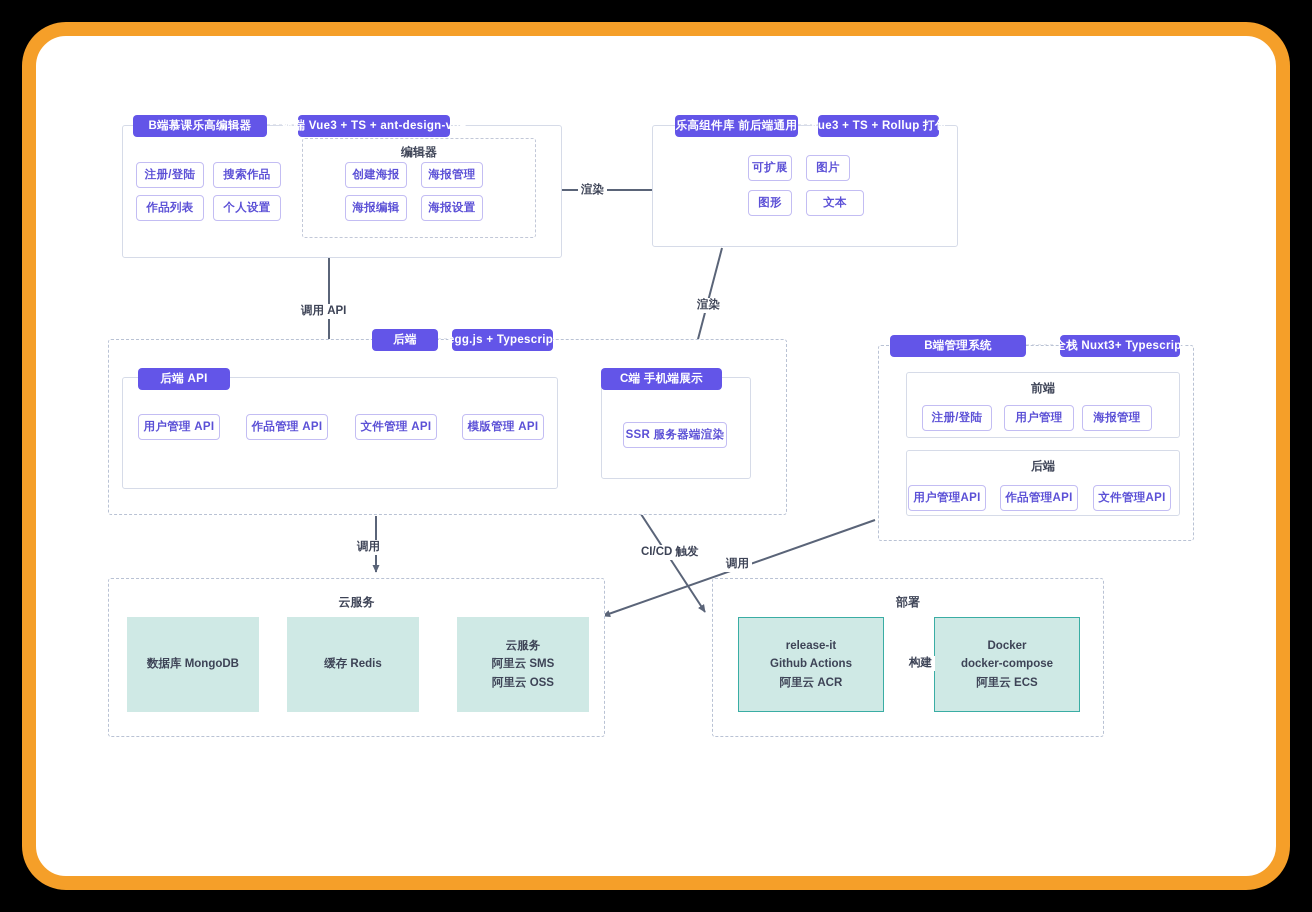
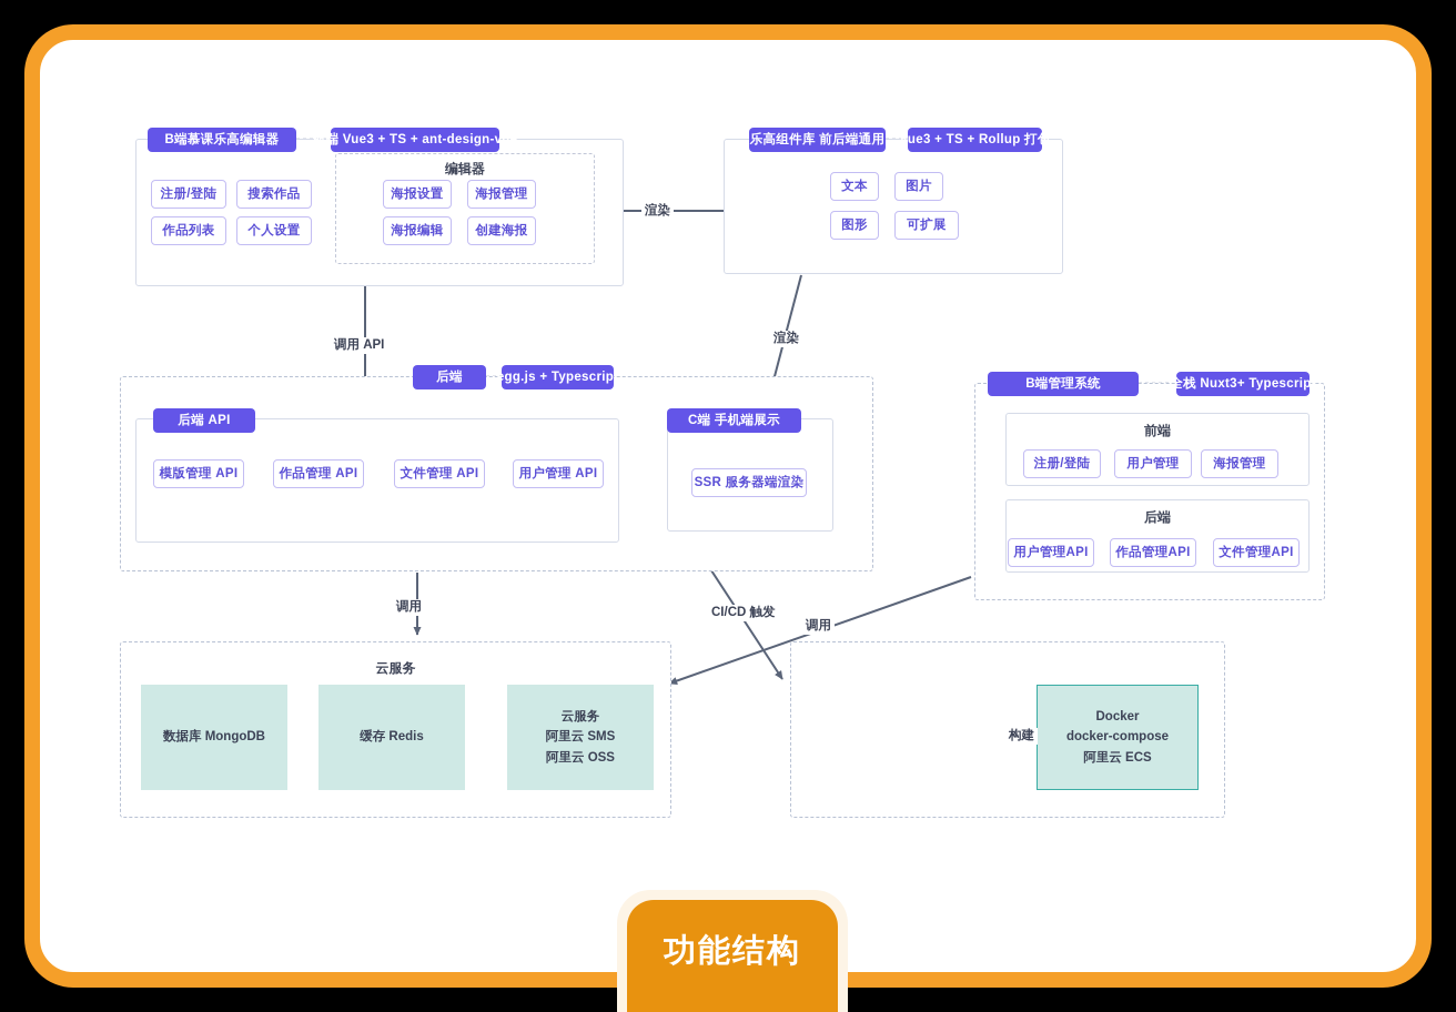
  B端慕课乐高编辑器
  前端 Vue3 + TS + ant-design-vue
  注册/登陆
  搜索作品
  作品列表
  个人设置
  编辑器
- 创建海报
+ 海报设置
  海报管理
  海报编辑
- 海报设置
+ 创建海报
  乐高组件库 前后端通用
  Vue3 + TS + Rollup 打包
- 可扩展
+ 文本
  图片
  图形
- 文本
+ 可扩展
  后端
  egg.js + Typescript
  后端 API
- 用户管理 API
+ 模版管理 API
  作品管理 API
  文件管理 API
- 模版管理 API
+ 用户管理 API
  C端 手机端展示
  SSR 服务器端渲染
  B端管理系统
  全栈 Nuxt3+ Typescript
  前端
  注册/登陆
  用户管理
  海报管理
  后端
  用户管理API
  作品管理API
  文件管理API
  云服务
  数据库 MongoDB
  缓存 Redis
  云服务
  阿里云 SMS
  阿里云 OSS
- 部署
- release-it
- Github Actions
- 阿里云 ACR
  Docker
  docker-compose
  阿里云 ECS
  构建
  渲染
  调用 API
  渲染
  调用
  CI/CD 触发
  调用
+ 功能结构
